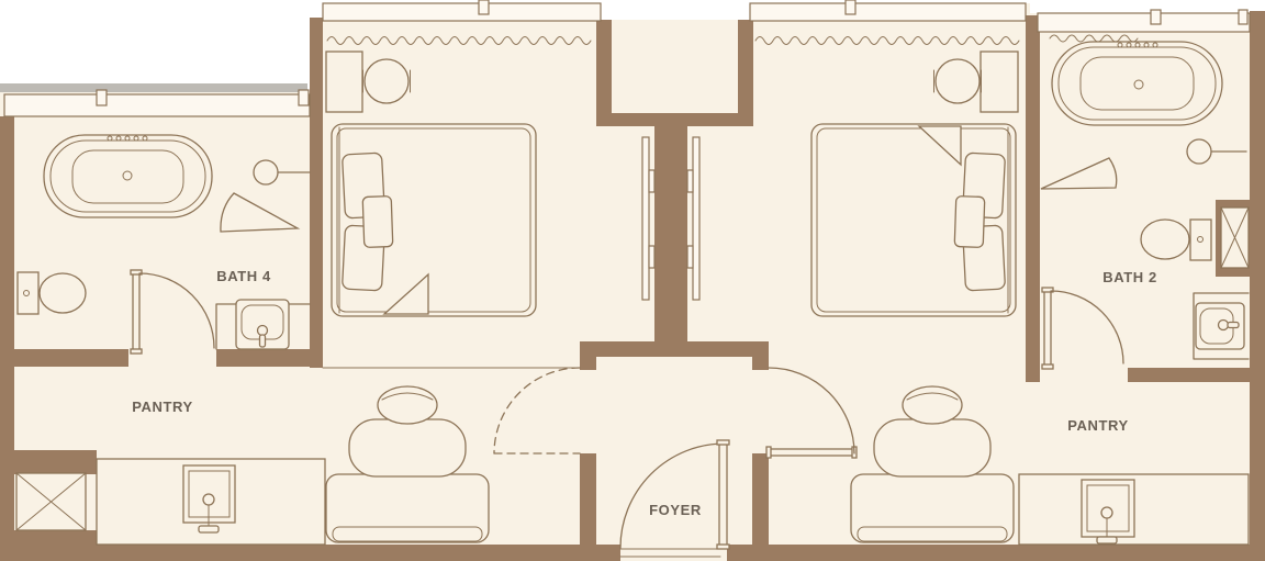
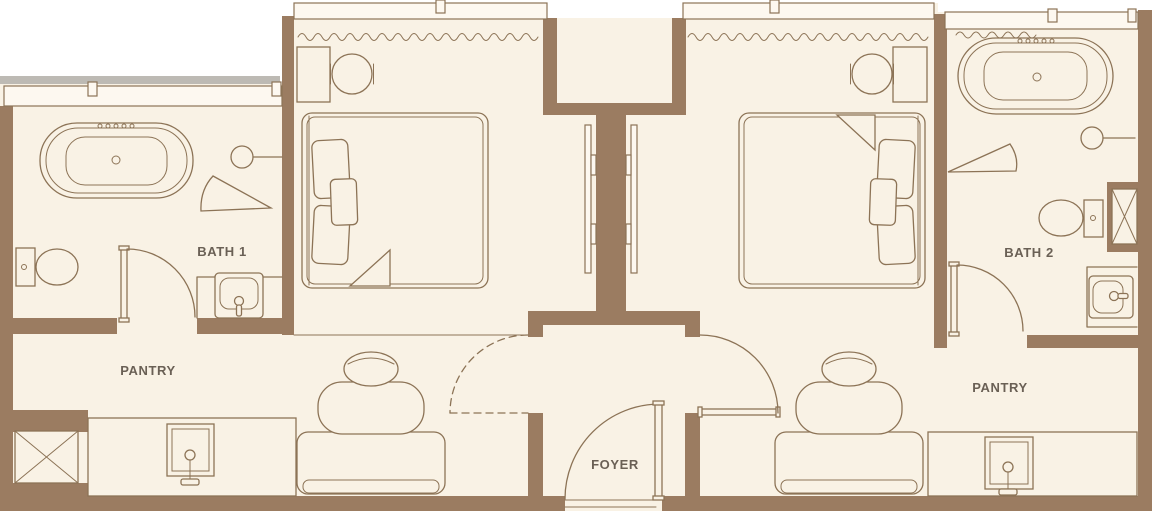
- BATH 4
+ BATH 1
  BATH 2
  PANTRY
  PANTRY
  FOYER
